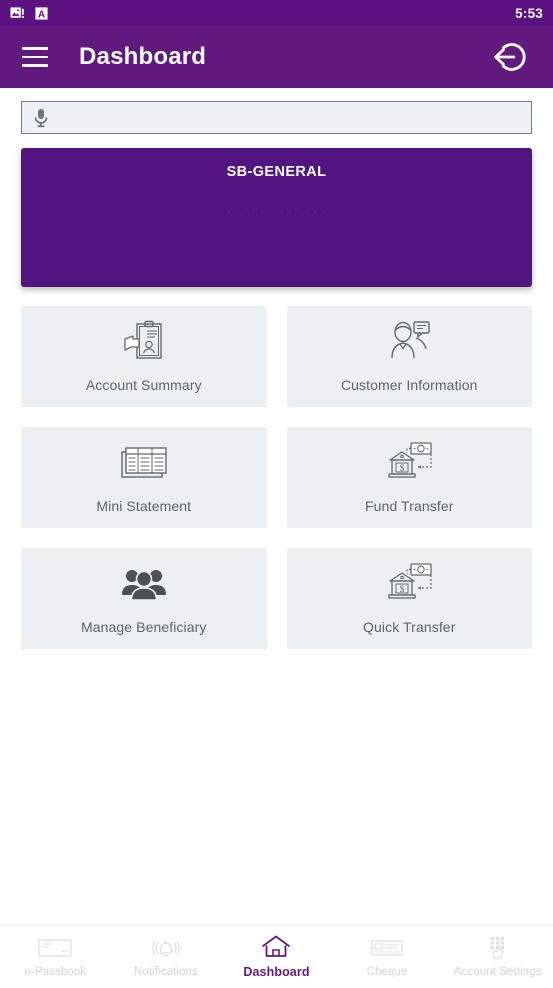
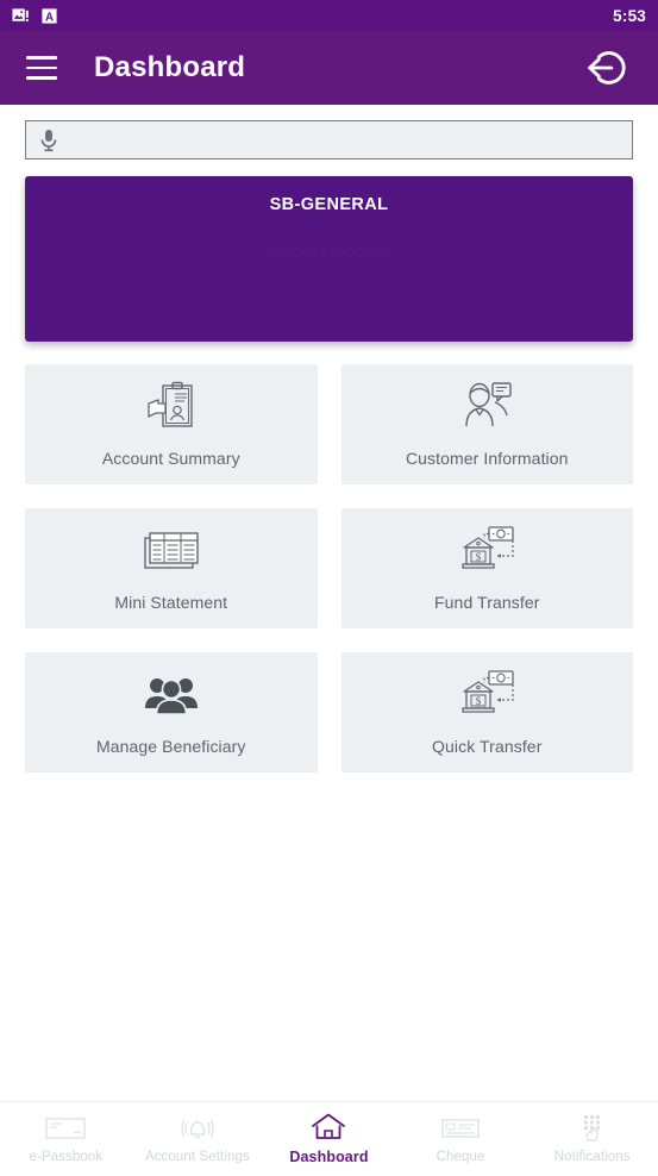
  A
  5:53
  Dashboard
  SB-GENERAL
  Account Summary
  Customer Information
  Mini Statement
  $
  Fund Transfer
  Manage Beneficiary
  $
  Quick Transfer
  e-Passbook
- Notifications
+ Account Settings
  Dashboard
  Cheque
- Account Settings
+ Notifications
